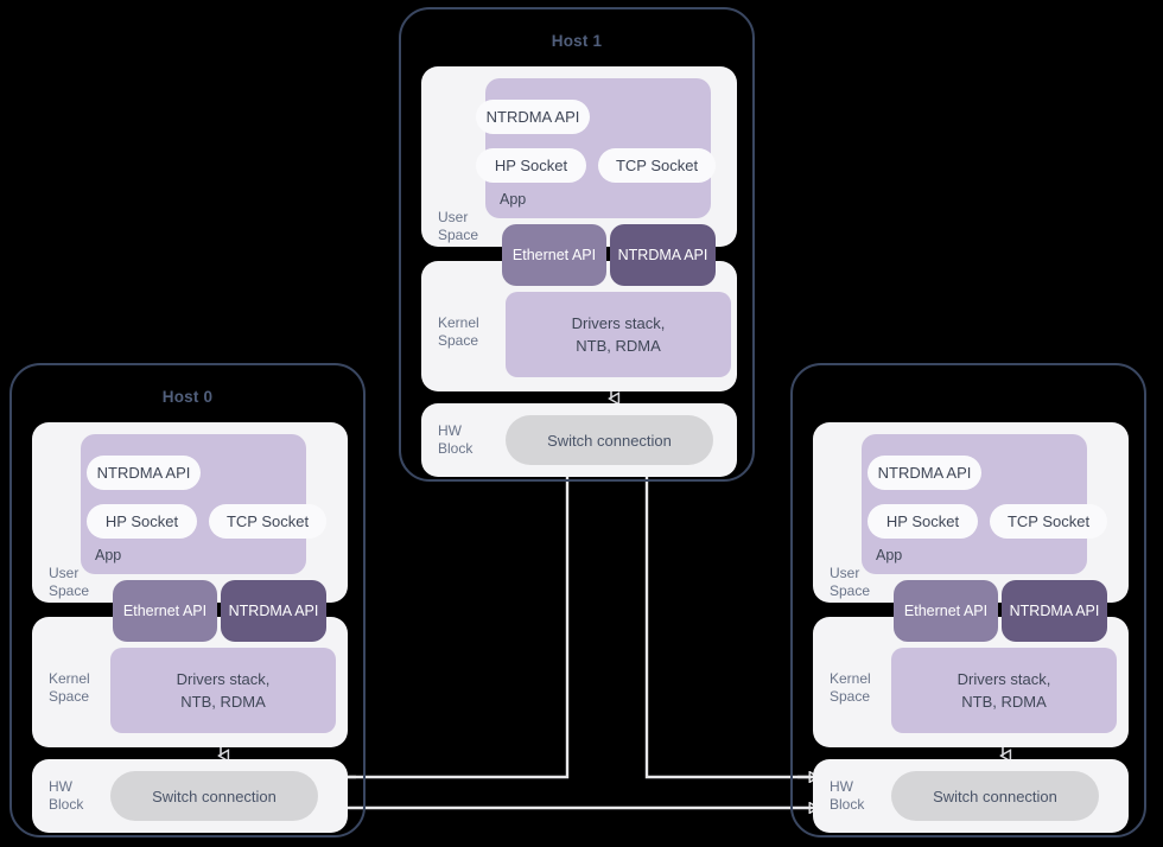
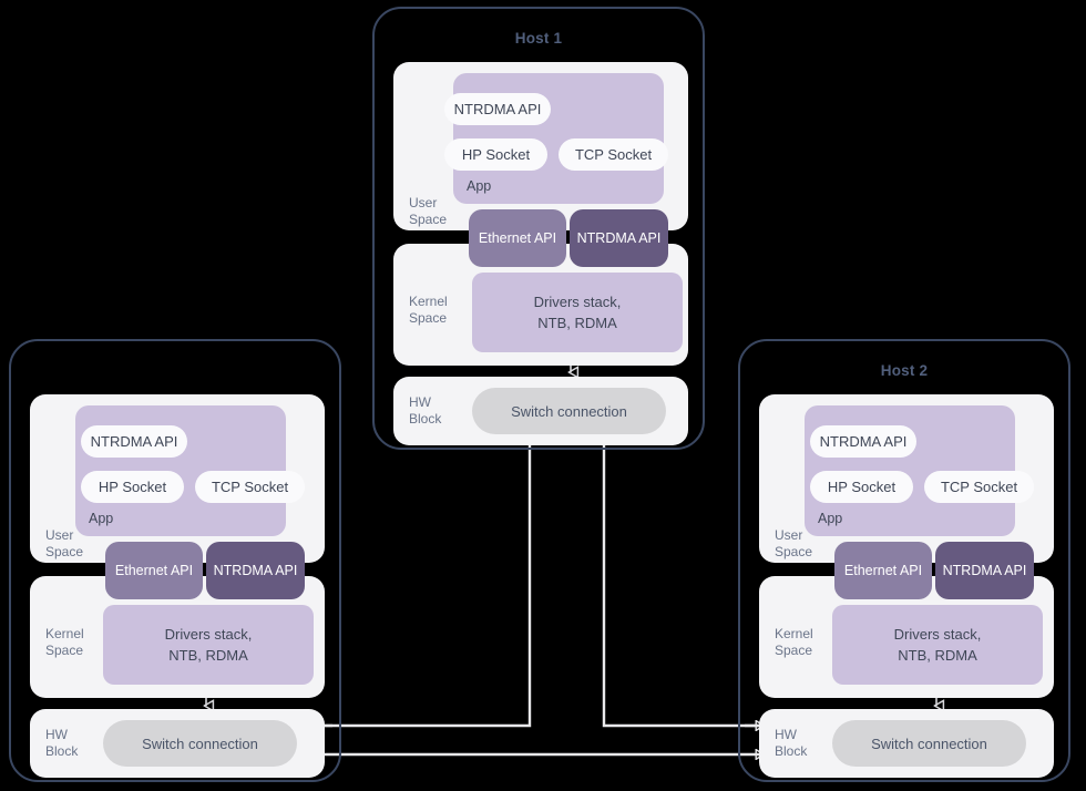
  Host 1
  User
  Space
  App
  NTRDMA API
  HP Socket
  TCP Socket
  Kernel
  Space
  Drivers stack,
  NTB, RDMA
  Ethernet API
  NTRDMA API
  HW
  Block
  Switch connection
- Host 0
  User
  Space
  App
  NTRDMA API
  HP Socket
  TCP Socket
  Kernel
  Space
  Drivers stack,
  NTB, RDMA
  Ethernet API
  NTRDMA API
  HW
  Block
  Switch connection
+ Host 2
  User
  Space
  App
  NTRDMA API
  HP Socket
  TCP Socket
  Kernel
  Space
  Drivers stack,
  NTB, RDMA
  Ethernet API
  NTRDMA API
  HW
  Block
  Switch connection
